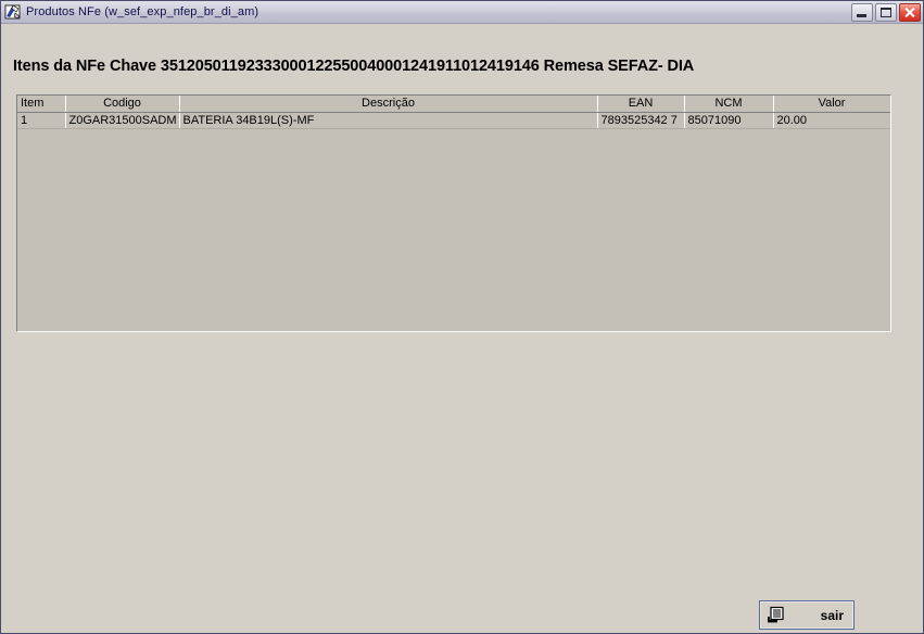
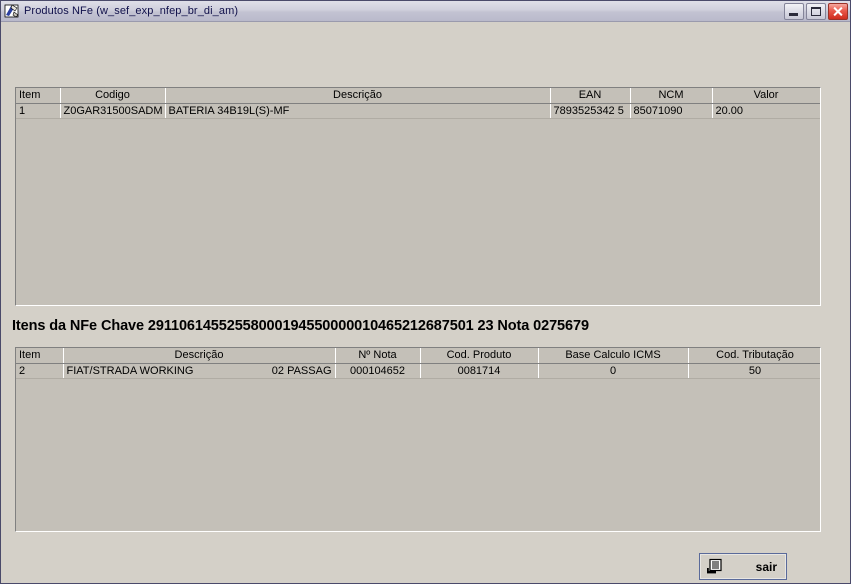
  Produtos NFe (w_sef_exp_nfep_br_di_am)
- Itens da NFe Chave 35120501192333000122550040001241911012419146 Remesa SEFAZ- DIA
  Item	Codigo	Descrição	EAN	NCM	Valor
- 1	Z0GAR31500SADM	BATERIA 34B19L(S)-MF	7893525342 7	85071090	20.00
+ 1	Z0GAR31500SADM	BATERIA 34B19L(S)-MF	7893525342 5	85071090	20.00
+ Itens da NFe Chave 29110614552558000194550000010465212687501 23 Nota 0275679
+ Item	Descrição	Nº Nota	Cod. Produto	Base Calculo ICMS	Cod. Tributação
+ 2	FIAT/STRADA WORKING 02 PASSAG	000104652	0081714	0	50
  sair
